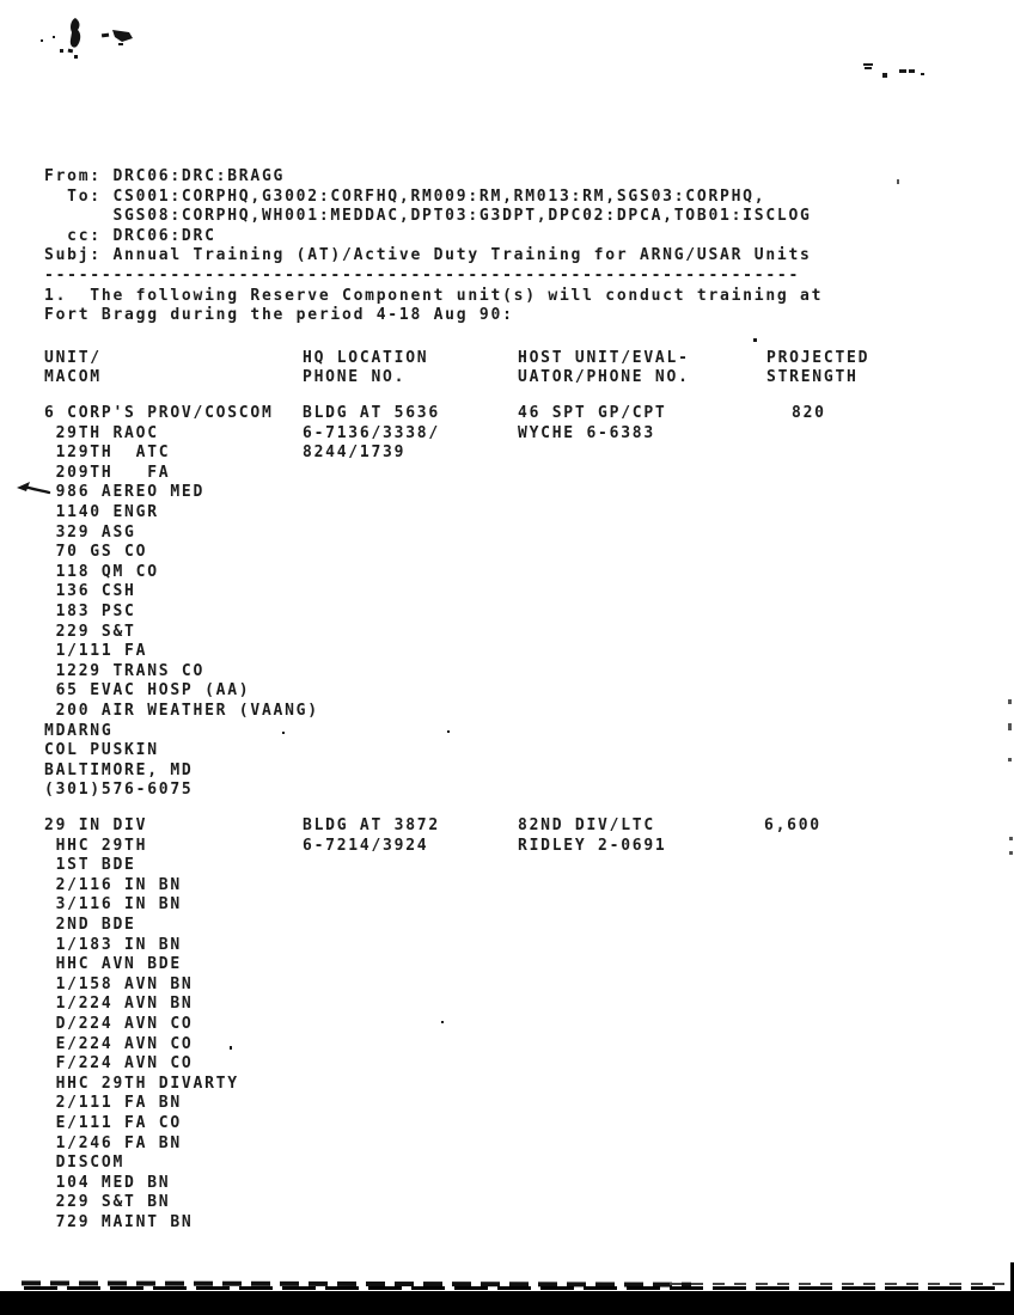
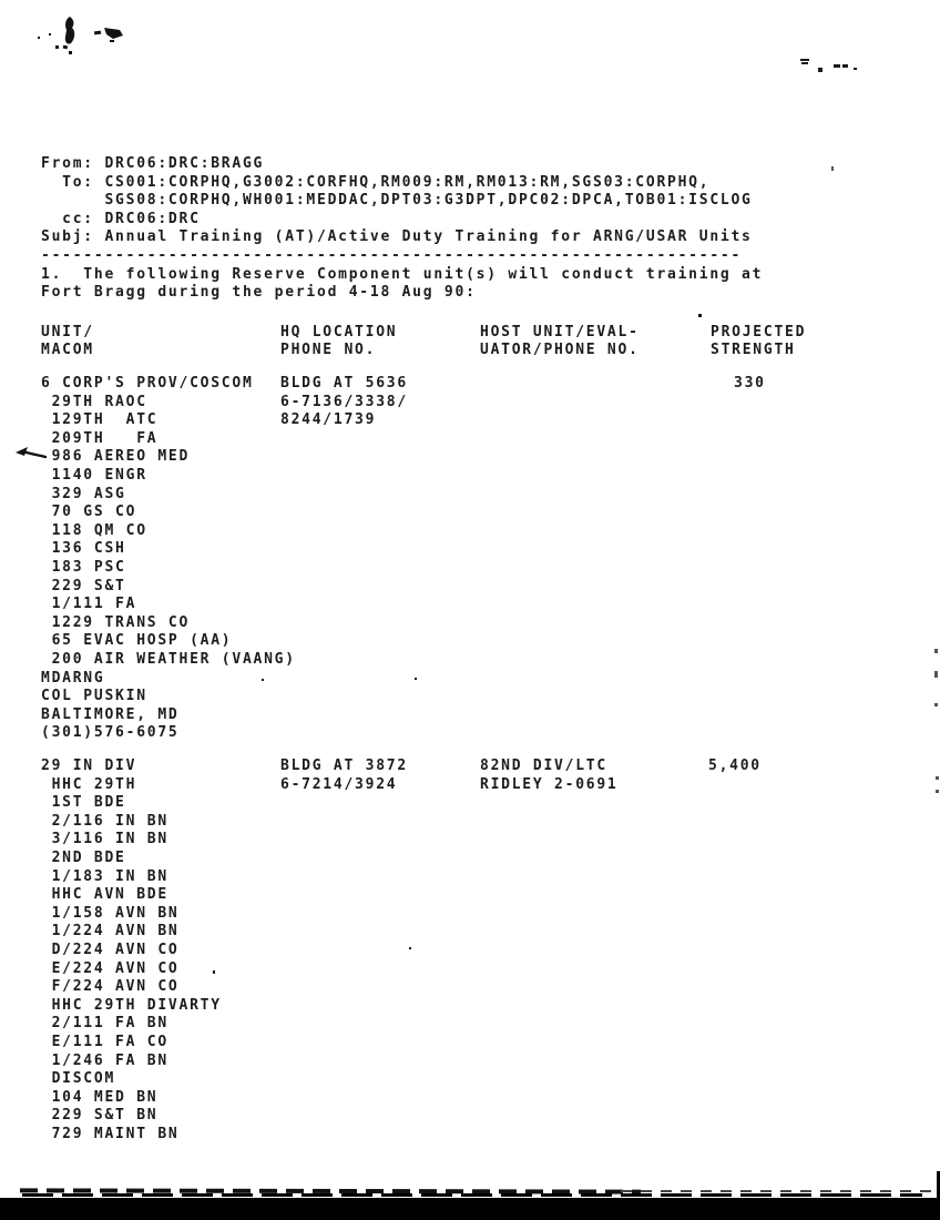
  From: DRC06:DRC:BRAGG
  To: CS001:CORPHQ,G3002:CORFHQ,RM009:RM,RM013:RM,SGS03:CORPHQ,
  SGS08:CORPHQ,WH001:MEDDAC,DPT03:G3DPT,DPC02:DPCA,TOB01:ISCLOG
  cc: DRC06:DRC
  Subj: Annual Training (AT)/Active Duty Training for ARNG/USAR Units
  ------------------------------------------------------------------
  1. The following Reserve Component unit(s) will conduct training at
  Fort Bragg during the period 4-18 Aug 90:
  UNIT/
  MACOM
  HQ LOCATION
  PHONE NO.
  HOST UNIT/EVAL-
  UATOR/PHONE NO.
  PROJECTED
  STRENGTH
  6 CORP'S PROV/COSCOM
  29TH RAOC
  129TH ATC
  209TH FA
  986 AEREO MED
  1140 ENGR
  329 ASG
  70 GS CO
  118 QM CO
  136 CSH
  183 PSC
  229 S&T
  1/111 FA
  1229 TRANS CO
  65 EVAC HOSP (AA)
  200 AIR WEATHER (VAANG)
  MDARNG
  COL PUSKIN
  BALTIMORE, MD
  (301)576-6075
  BLDG AT 5636
  6-7136/3338/
  8244/1739
- 46 SPT GP/CPT
- WYCHE 6-6383
- 820
+ 330
  29 IN DIV
  HHC 29TH
  1ST BDE
  2/116 IN BN
  3/116 IN BN
  2ND BDE
  1/183 IN BN
  HHC AVN BDE
  1/158 AVN BN
  1/224 AVN BN
  D/224 AVN CO
  E/224 AVN CO
  F/224 AVN CO
  HHC 29TH DIVARTY
  2/111 FA BN
  E/111 FA CO
  1/246 FA BN
  DISCOM
  104 MED BN
  229 S&T BN
  729 MAINT BN
  BLDG AT 3872
  6-7214/3924
  82ND DIV/LTC
  RIDLEY 2-0691
- 6,600
+ 5,400
